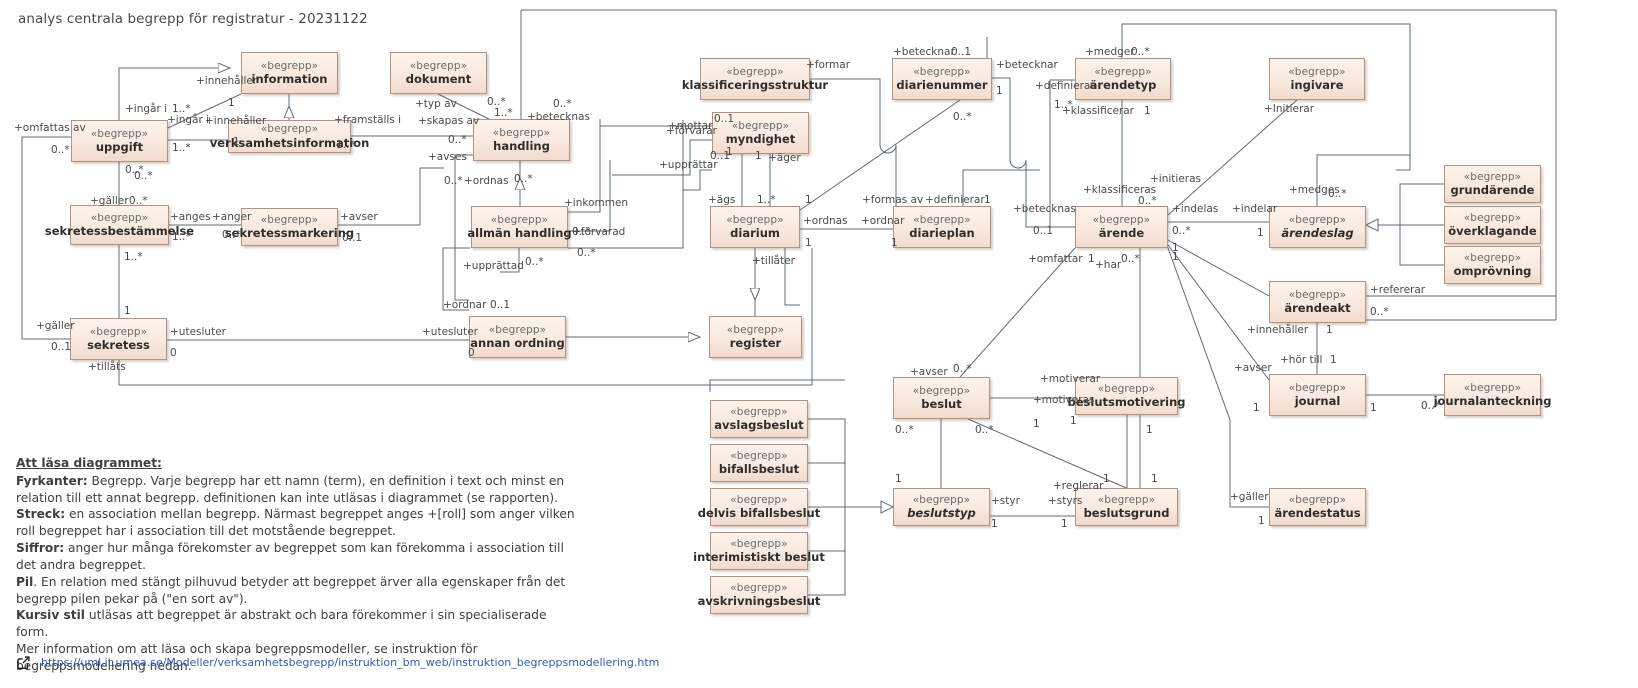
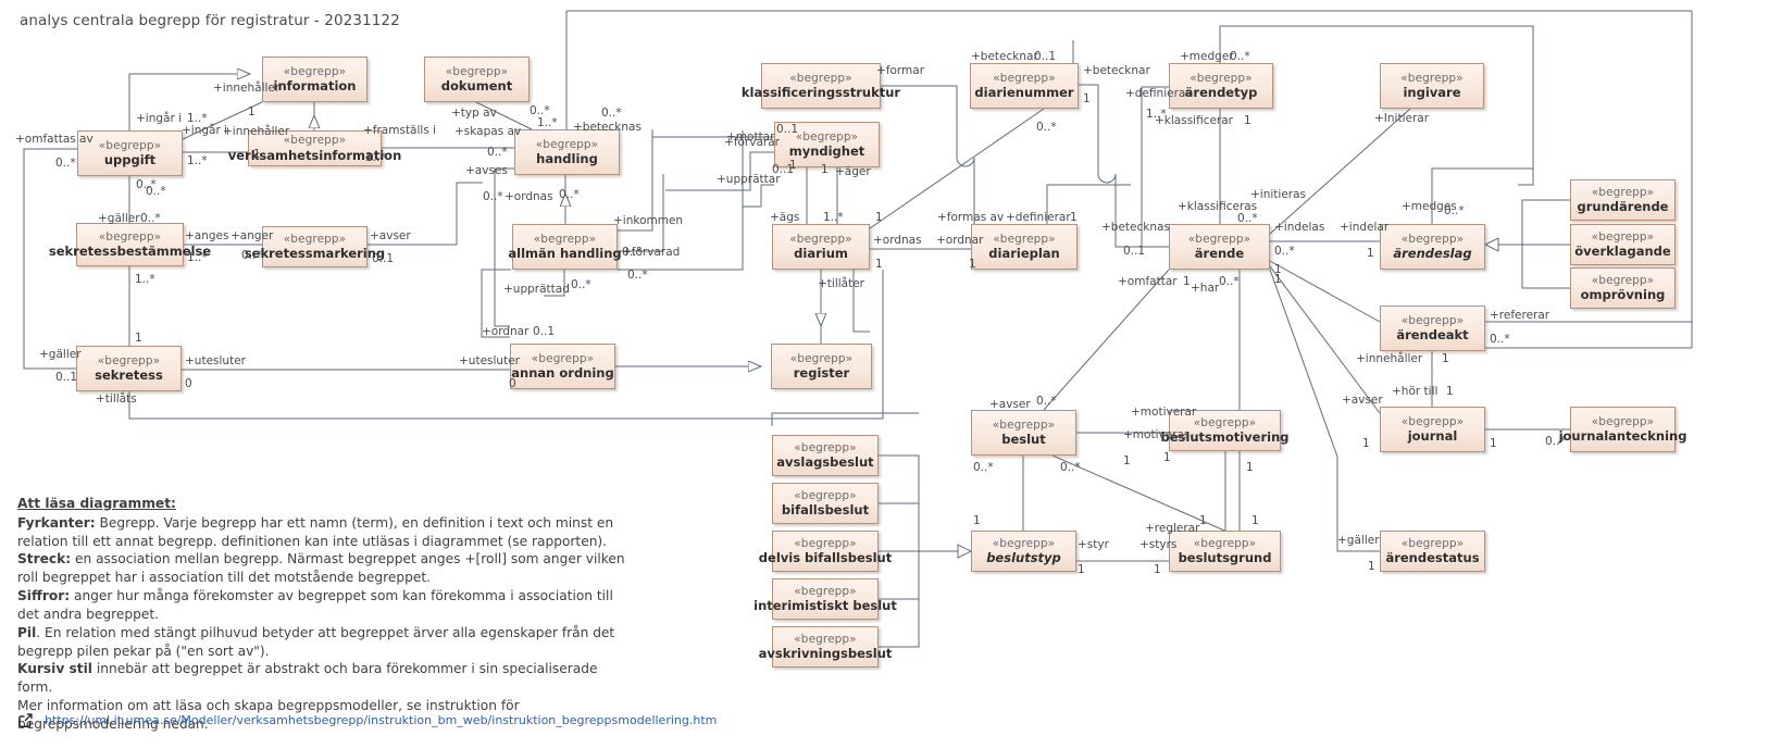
  analys centrala begrepp för registratur - 20231122
  «begrepp»
  information
  «begrepp»
  dokument
  «begrepp»
  klassificeringsstruktur
  «begrepp»
  diarienummer
  «begrepp»
  ärendetyp
  «begrepp»
  ingivare
  «begrepp»
  uppgift
  «begrepp»
  verksamhetsinformation
  «begrepp»
  handling
  «begrepp»
  myndighet
  «begrepp»
  grundärende
  «begrepp»
  sekretessbestämmelse
  «begrepp»
  sekretessmarkering
  «begrepp»
  allmän handling
  «begrepp»
  diarium
  «begrepp»
  diarieplan
  «begrepp»
  ärende
  «begrepp»
  ärendeslag
  «begrepp»
  överklagande
  «begrepp»
  omprövning
  «begrepp»
  ärendeakt
  «begrepp»
  sekretess
  «begrepp»
  annan ordning
  «begrepp»
  register
  «begrepp»
  journal
  «begrepp»
  journalanteckning
  «begrepp»
  avslagsbeslut
  «begrepp»
  beslut
  «begrepp»
  beslutsmotivering
  «begrepp»
  bifallsbeslut
  «begrepp»
  delvis bifallsbeslut
  «begrepp»
  beslutstyp
  «begrepp»
  beslutsgrund
  «begrepp»
  ärendestatus
  «begrepp»
  interimistiskt beslut
  «begrepp»
  avskrivningsbeslut
  +omfattas av
  0..*
  +ingår i
  +ingår i
  1..*
  1..*
  0..*
  +innehåller
  +innehåller
  1
  1
  +framställs i
  1..*
  +typ av
  0..*
  1..*
  +skapas av
  0..*
  +avses
  0..*
  +ordnas
  0..*
  0..*
  +betecknas
  +inkommen
  +förvarad
  0..*
  0..*
  +upprättad
  0..*
  +gäller
  0..*
  0..*
  +anges
  1..*
  +anger
  0..*
  +avser
  0..1
  1..*
  1
  +gäller
  0..1
  +utesluter
  0
  +tillåts
  +ordnar
  0..1
  +utesluter
  0
  +mottar
  0..1
  +förvarar
  1
  +upprättar
  +formar
  0..1
  1
  +äger
  +ägs
  1..*
  1
  +ordnas
  1
  +ordnar
  1
  +formas av
  +definierar
  1
  +tillåter
  +betecknar
  0..1
  +betecknar
  1
  0..*
  +definieras
  1..*
  +klassificerar
  1
  +medger
  0..*
  +klassificeras
  0..*
  +betecknas
  0..1
  +omfattar
  1
  +har
  0..*
  +indelas
  0..*
  1
  1
  +initieras
  +indelar
  1
  +Initierar
  +medges
  0..*
  +refererar
  0..*
  +innehåller
  1
  +hör till
  1
  +avser
  1
  1
  0..*
  +gäller
  1
  +avser
  0..*
  +motiveras
  1
  +motiverar
  1
  0..*
  0..*
  1
  1
  1
  +reglerar
  1
  +styr
  +styrs
  1
  1
  Att läsa diagrammet:
  Fyrkanter: Begrepp. Varje begrepp har ett namn (term), en definition i text och minst en relation till ett annat begrepp. definitionen kan inte utläsas i diagrammet (se rapporten).
  Streck: en association mellan begrepp. Närmast begreppet anges +[roll] som anger vilken roll begreppet har i association till det motstående begreppet.
  Siffror: anger hur många förekomster av begreppet som kan förekomma i association till det andra begreppet.
  Pil. En relation med stängt pilhuvud betyder att begreppet ärver alla egenskaper från det begrepp pilen pekar på ("en sort av").
- Kursiv stil utläsas att begreppet är abstrakt och bara förekommer i sin specialiserade form.
+ Kursiv stil innebär att begreppet är abstrakt och bara förekommer i sin specialiserade form.
  Mer information om att läsa och skapa begreppsmodeller, se instruktion för bgreppsmodellering nedan.
  https://uml.it.umea.se/Modeller/verksamhetsbegrepp/instruktion_bm_web/instruktion_begreppsmodellering.htm
